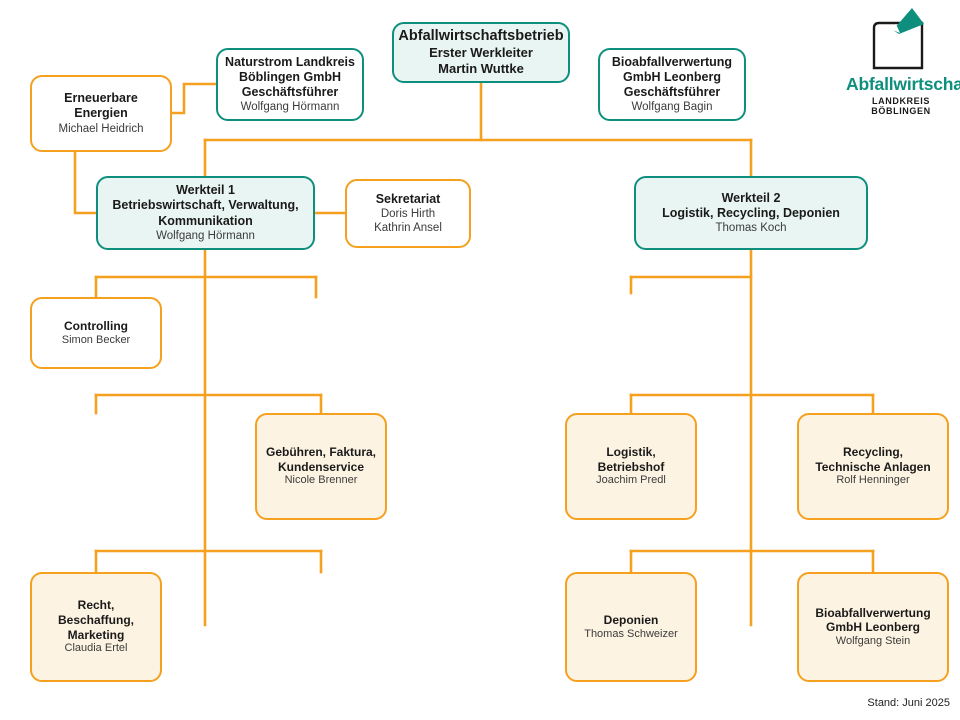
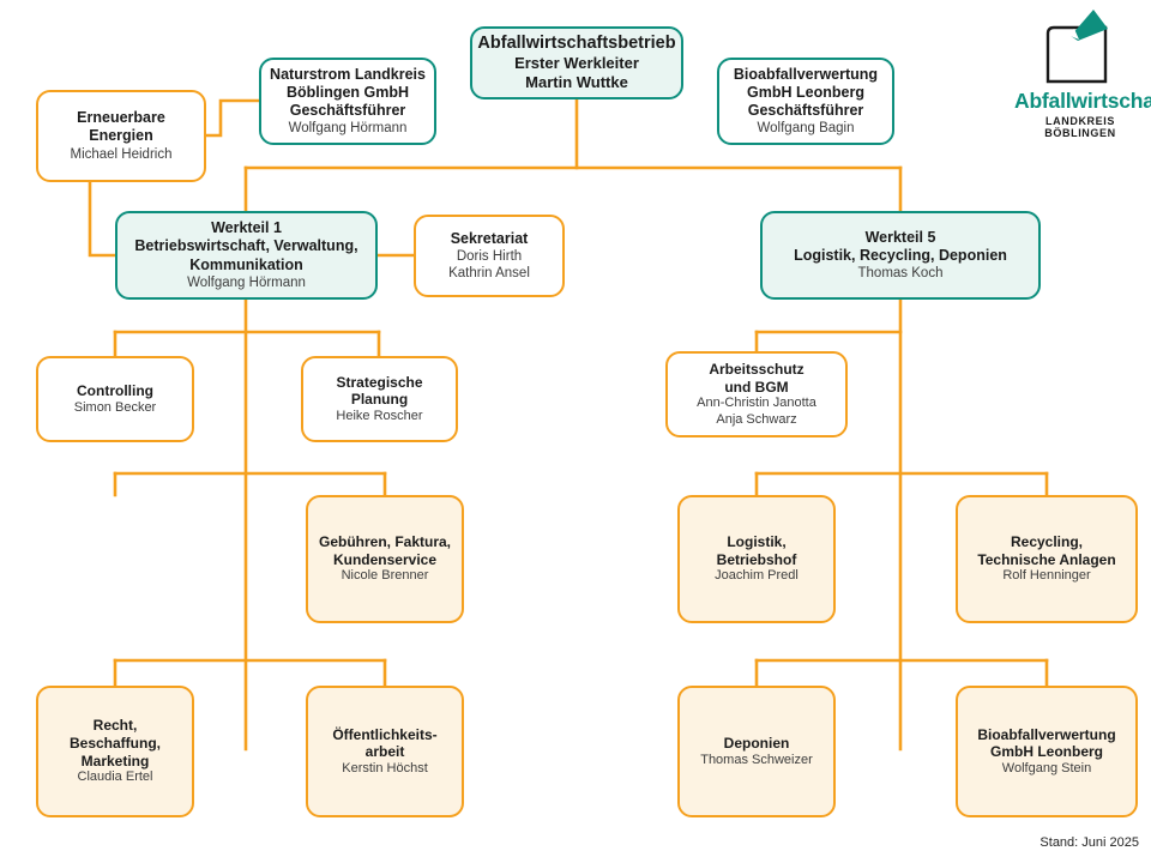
  Abfallwirtscha
  LANDKREIS BÖBLINGEN
  Abfallwirtschaftsbetrieb
  Erster Werkleiter
  Martin Wuttke
  Naturstrom Landkreis
  Böblingen GmbH
  Geschäftsführer
  Wolfgang Hörmann
  Bioabfallverwertung
  GmbH Leonberg
  Geschäftsführer
  Wolfgang Bagin
  Erneuerbare
  Energien
  Michael Heidrich
  Werkteil 1
  Betriebswirtschaft, Verwaltung,
  Kommunikation
  Wolfgang Hörmann
  Sekretariat
  Doris Hirth
  Kathrin Ansel
- Werkteil 2
+ Werkteil 5
  Logistik, Recycling, Deponien
  Thomas Koch
  Controlling
  Simon Becker
+ Strategische
+ Planung
+ Heike Roscher
+ Arbeitsschutz
+ und BGM
+ Ann-Christin Janotta
+ Anja Schwarz
  Gebühren, Faktura,
  Kundenservice
  Nicole Brenner
  Logistik,
  Betriebshof
  Joachim Predl
  Recycling,
  Technische Anlagen
  Rolf Henninger
  Recht,
  Beschaffung,
  Marketing
  Claudia Ertel
+ Öffentlichkeits-
+ arbeit
+ Kerstin Höchst
  Deponien
  Thomas Schweizer
  Bioabfallverwertung
  GmbH Leonberg
  Wolfgang Stein
  Stand: Juni 2025
